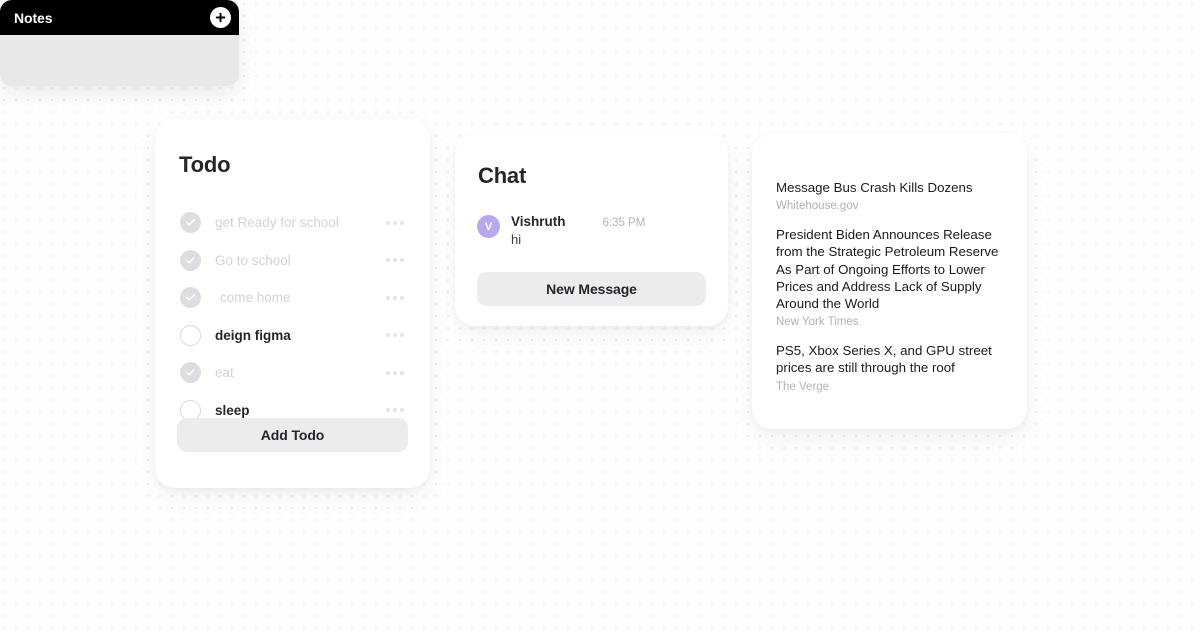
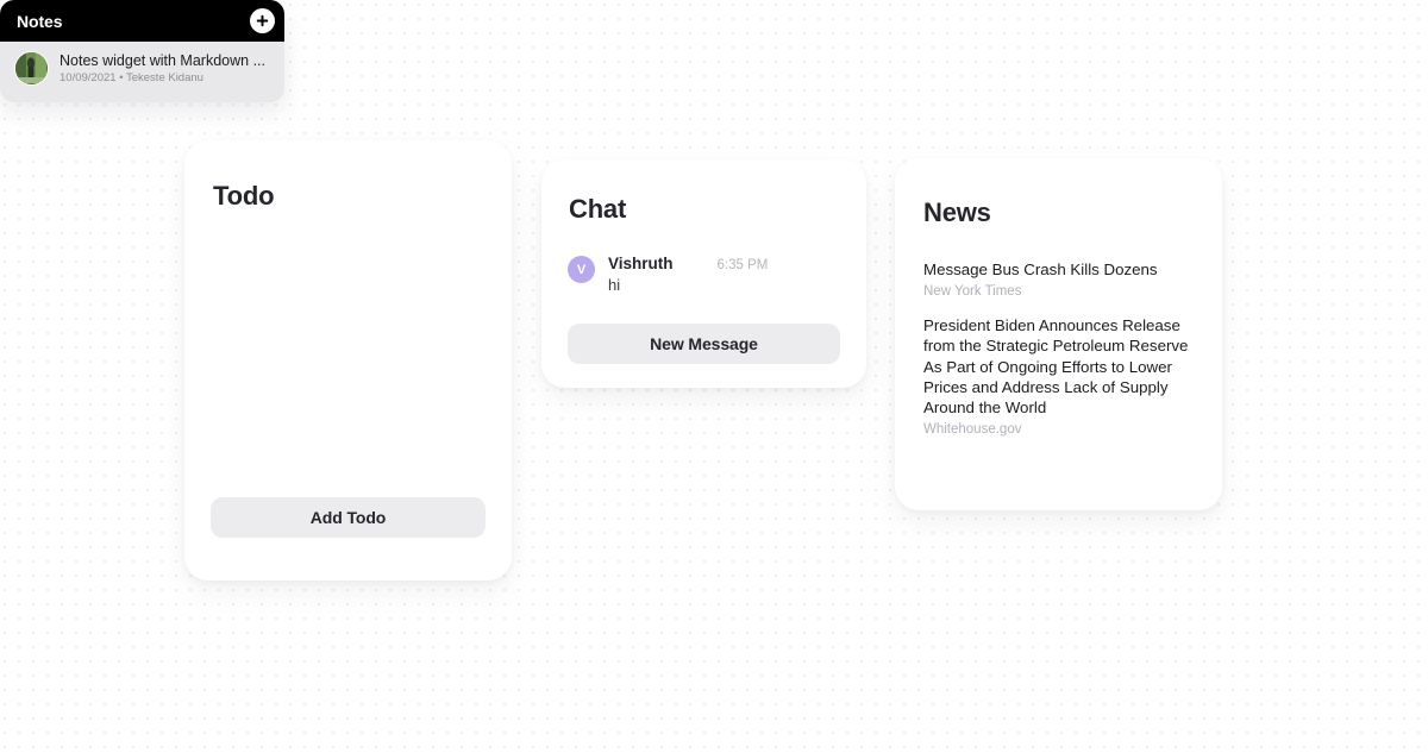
  Todo
- get Ready for school
- Go to school
- come home
- deign figma
- eat
- sleep
  Add Todo
  Chat
  V
  Vishruth
  6:35 PM
  hi
  New Message
  Notes
+ Notes widget with Markdown ...
+ 10/09/2021 • Tekeste Kidanu
+ News
  Message Bus Crash Kills Dozens
- Whitehouse.gov
+ New York Times
  President Biden Announces Release from the Strategic Petroleum Reserve As Part of Ongoing Efforts to Lower Prices and Address Lack of Supply Around the World
- New York Times
+ Whitehouse.gov
- PS5, Xbox Series X, and GPU street prices are still through the roof
- The Verge
